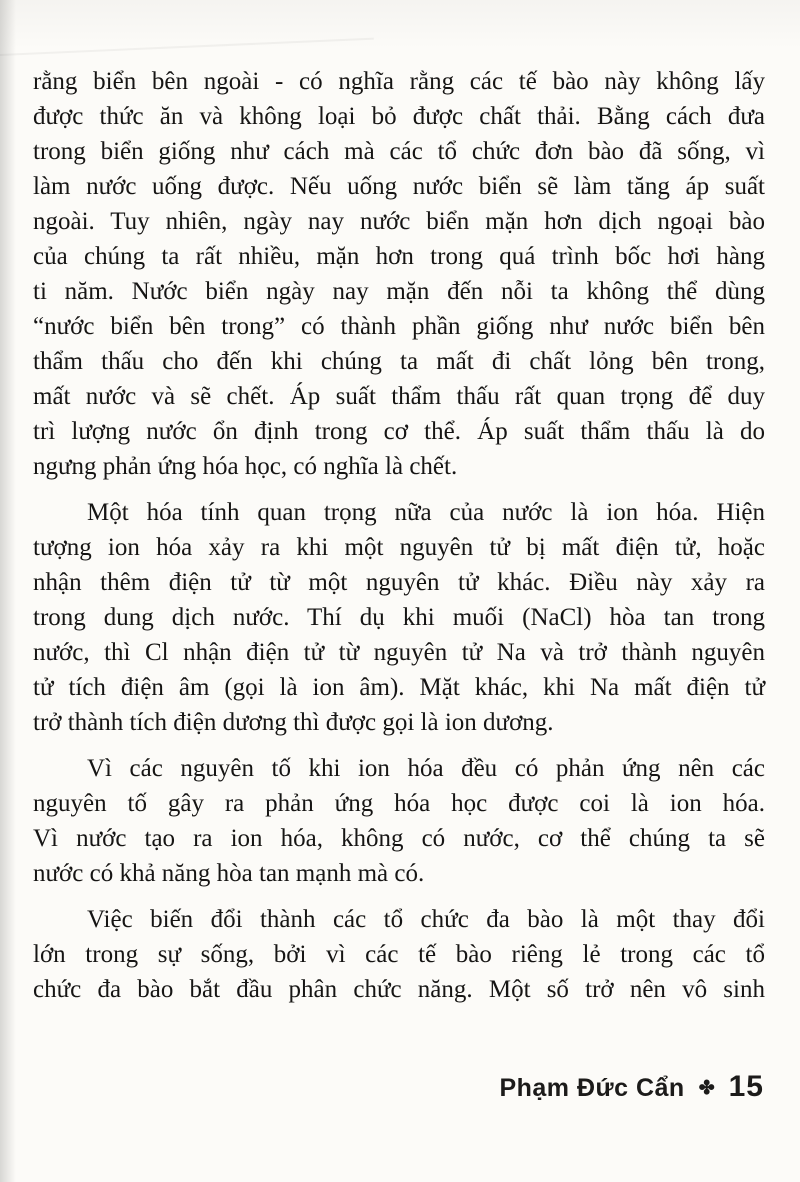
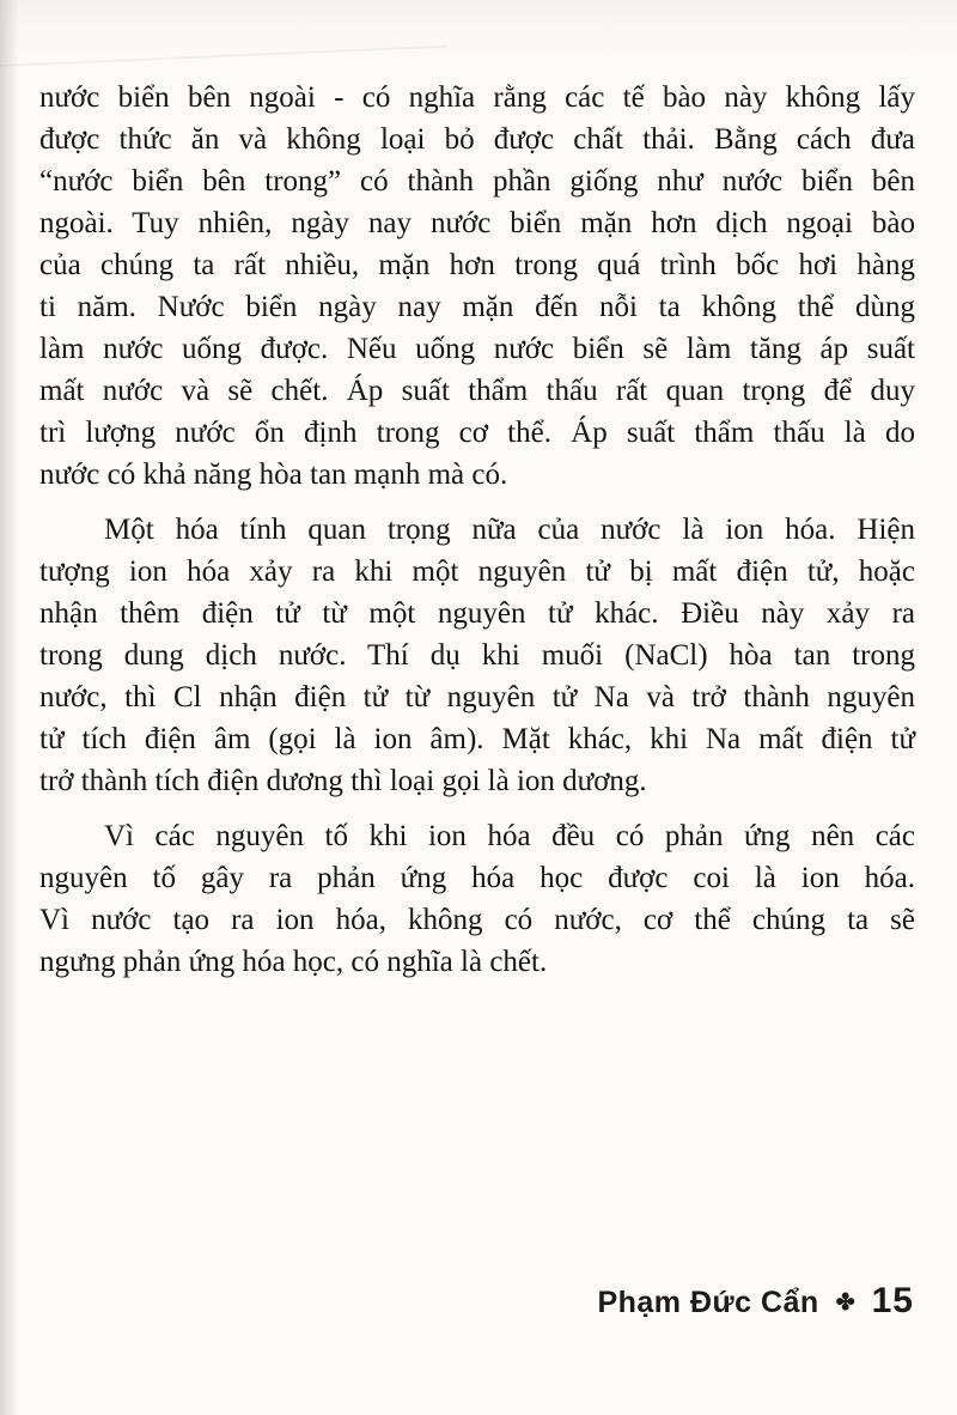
- rằng biển bên ngoài - có nghĩa rằng các tế bào này không lấy
+ nước biển bên ngoài - có nghĩa rằng các tế bào này không lấy
  được thức ăn và không loại bỏ được chất thải. Bằng cách đưa
- trong biển giống như cách mà các tổ chức đơn bào đã sống, vì
- làm nước uống được. Nếu uống nước biển sẽ làm tăng áp suất
+ “nước biển bên trong” có thành phần giống như nước biển bên
  ngoài. Tuy nhiên, ngày nay nước biển mặn hơn dịch ngoại bào
  của chúng ta rất nhiều, mặn hơn trong quá trình bốc hơi hàng
  ti năm. Nước biển ngày nay mặn đến nỗi ta không thể dùng
- “nước biển bên trong” có thành phần giống như nước biển bên
+ làm nước uống được. Nếu uống nước biển sẽ làm tăng áp suất
- thẩm thấu cho đến khi chúng ta mất đi chất lỏng bên trong,
  mất nước và sẽ chết. Áp suất thẩm thấu rất quan trọng để duy
  trì lượng nước ổn định trong cơ thể. Áp suất thẩm thấu là do
- ngưng phản ứng hóa học, có nghĩa là chết.
+ nước có khả năng hòa tan mạnh mà có.
  Một hóa tính quan trọng nữa của nước là ion hóa. Hiện
  tượng ion hóa xảy ra khi một nguyên tử bị mất điện tử, hoặc
  nhận thêm điện tử từ một nguyên tử khác. Điều này xảy ra
  trong dung dịch nước. Thí dụ khi muối (NaCl) hòa tan trong
  nước, thì Cl nhận điện tử từ nguyên tử Na và trở thành nguyên
  tử tích điện âm (gọi là ion âm). Mặt khác, khi Na mất điện tử
- trở thành tích điện dương thì được gọi là ion dương.
+ trở thành tích điện dương thì loại gọi là ion dương.
  Vì các nguyên tố khi ion hóa đều có phản ứng nên các
  nguyên tố gây ra phản ứng hóa học được coi là ion hóa.
  Vì nước tạo ra ion hóa, không có nước, cơ thể chúng ta sẽ
- nước có khả năng hòa tan mạnh mà có.
+ ngưng phản ứng hóa học, có nghĩa là chết.
- Việc biến đổi thành các tổ chức đa bào là một thay đổi
- lớn trong sự sống, bởi vì các tế bào riêng lẻ trong các tổ
- chức đa bào bắt đầu phân chức năng. Một số trở nên vô sinh
  Phạm Đức Cẩn
  ✤
  15
